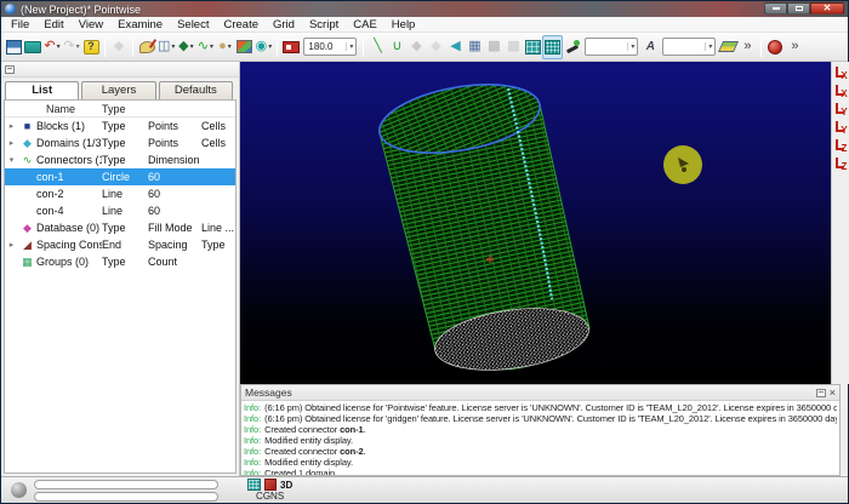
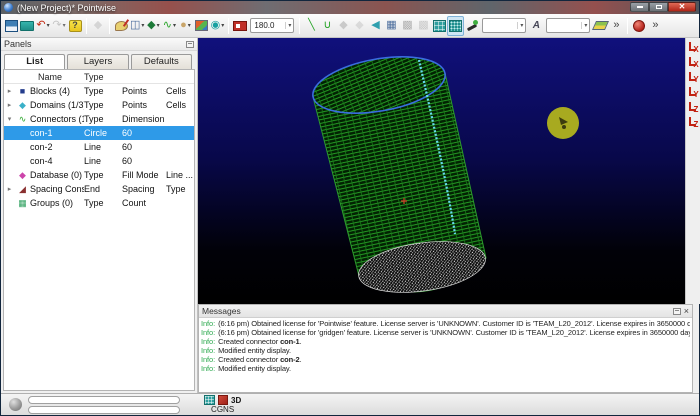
  (New Project)* Pointwise
  ✕
- File
- Edit
- View
- Examine
- Select
- Create
- Grid
- Script
- CAE
- Help
  ↶
  ↷
  ?
  ◆
  ◫
  ◆
  ∿
  ●
  ◉
  180.0
  ╲
  ∪
  ◆
  ◆
  ◀
  ▦
  ▩
  ▩
  A
  »
  »
+ Panels
  List
  Layers
  Defaults
  Name
  Type
  ■
- Blocks (1)
+ Blocks (4)
  Type
  Points
  Cells
  ◆
  Domains (1/3
  Type
  Points
  Cells
  ∿
  Connectors (
  Type
  Dimension
  con-1
  Circle
  60
  con-2
  Line
  60
  con-4
  Line
  60
  ◆
  Database (0)
  Type
  Fill Mode
  Line ...
  ◢
  End
  Spacing
  Type
  ▦
  Groups (0)
  Type
  Count
  X
  X
  Y
  Y
  Z
  Z
  Messages
  ×
  Info: (6:16 pm) Obtained license for 'Pointwise' feature. License server is 'UNKNOWN'. Customer ID is 'TEAM_L20_2012'. License expires in 3650000 d
  Info: (6:16 pm) Obtained license for 'gridgen' feature. License server is 'UNKNOWN'. Customer ID is 'TEAM_L20_2012'. License expires in 3650000 da
  Info: Created connector con-1.
  Info: Modified entity display.
  Info: Created connector con-2.
  Info: Modified entity display.
- Info: Created 1 domain.
  3D
  CGNS
